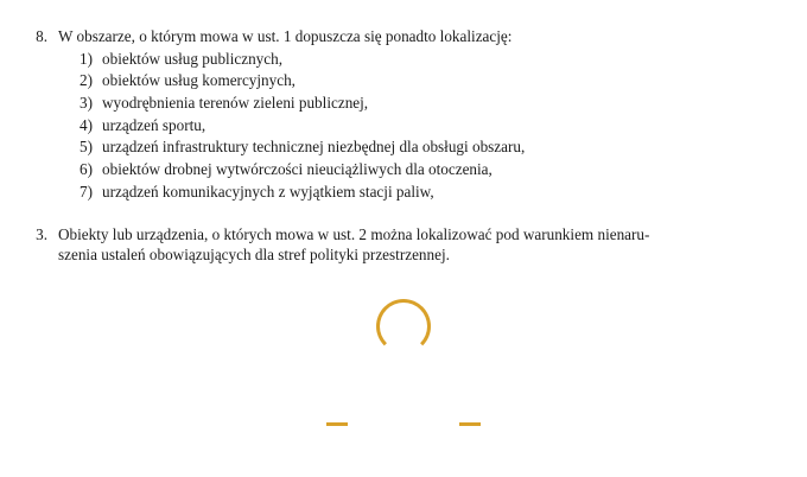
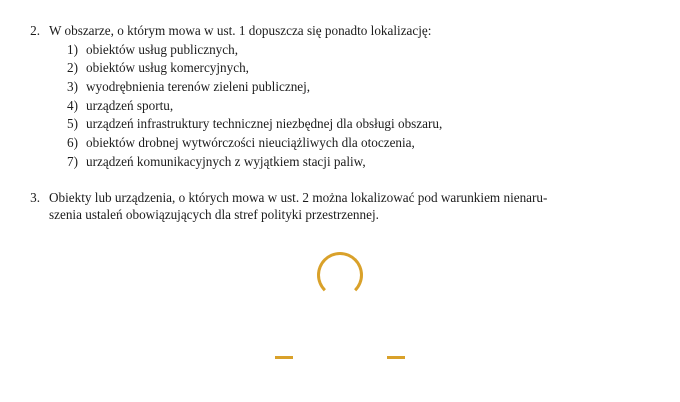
- 8.
+ 2.
  W obszarze, o którym mowa w ust. 1 dopuszcza się ponadto lokalizację:
  1)
  obiektów usług publicznych,
  2)
  obiektów usług komercyjnych,
  3)
  wyodrębnienia terenów zieleni publicznej,
  4)
  urządzeń sportu,
  5)
  urządzeń infrastruktury technicznej niezbędnej dla obsługi obszaru,
  6)
  obiektów drobnej wytwórczości nieuciążliwych dla otoczenia,
  7)
  urządzeń komunikacyjnych z wyjątkiem stacji paliw,
  3.
  Obiekty lub urządzenia, o których mowa w ust. 2 można lokalizować pod warunkiem nienaru-
  szenia ustaleń obowiązujących dla stref polityki przestrzennej.
